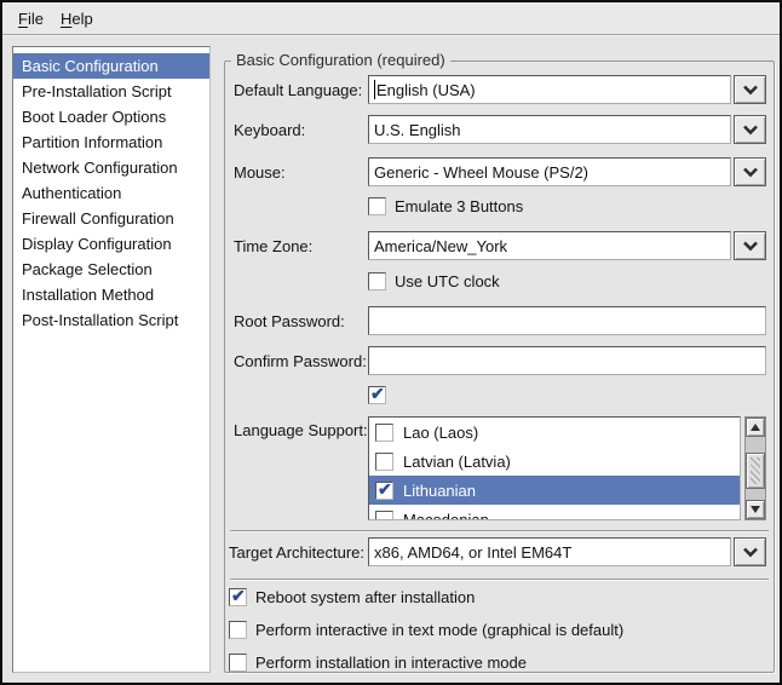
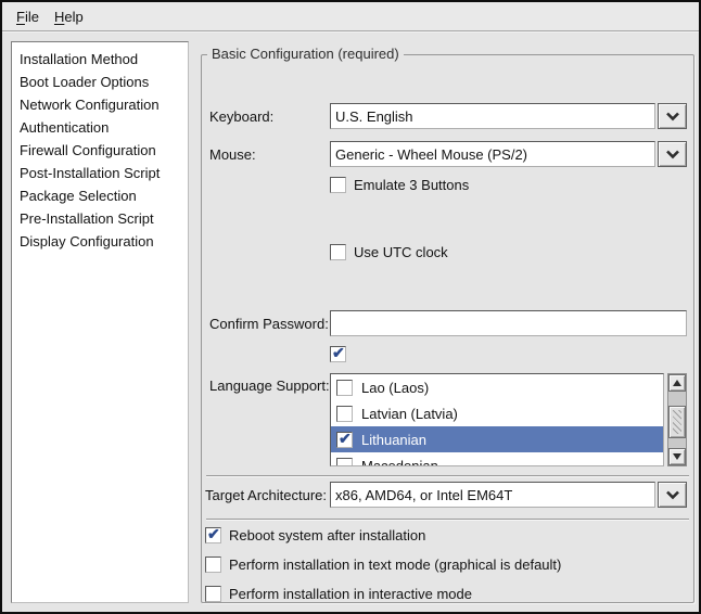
  File
  Help
- Basic Configuration
- Pre-Installation Script
+ Installation Method
  Boot Loader Options
- Partition Information
  Network Configuration
  Authentication
  Firewall Configuration
- Display Configuration
+ Post-Installation Script
  Package Selection
- Installation Method
+ Pre-Installation Script
- Post-Installation Script
+ Display Configuration
  Basic Configuration (required)
- Default Language:
- English (USA)
  Keyboard:
  U.S. English
  Mouse:
  Generic - Wheel Mouse (PS/2)
  Emulate 3 Buttons
- Time Zone:
- America/New_York
  Use UTC clock
- Root Password:
  Confirm Password:
  Language Support:
  Lao (Laos)
  Latvian (Latvia)
  Lithuanian
  Target Architecture:
  x86, AMD64, or Intel EM64T
  Reboot system after installation
- Perform interactive in text mode (graphical is default)
+ Perform installation in text mode (graphical is default)
  Perform installation in interactive mode
